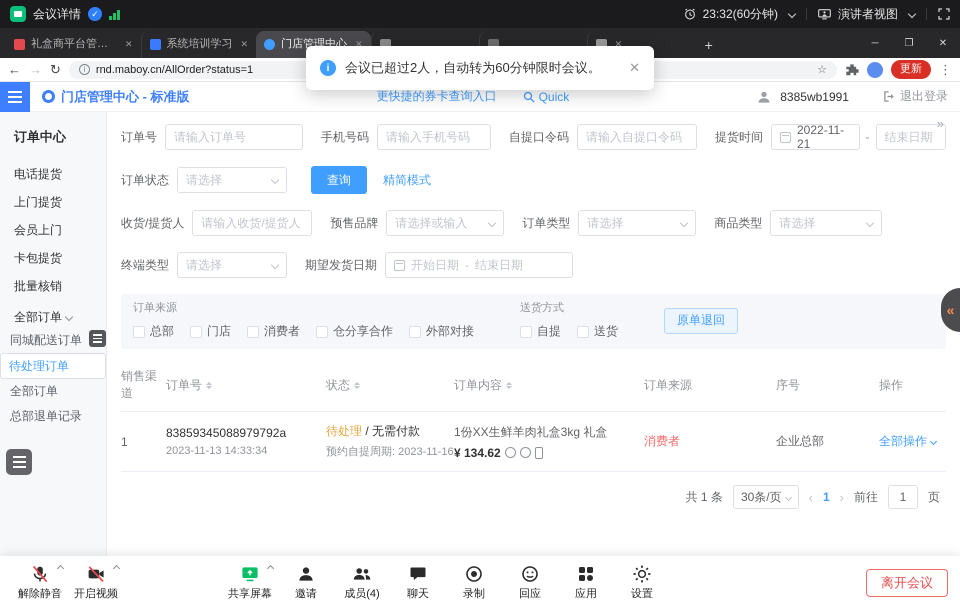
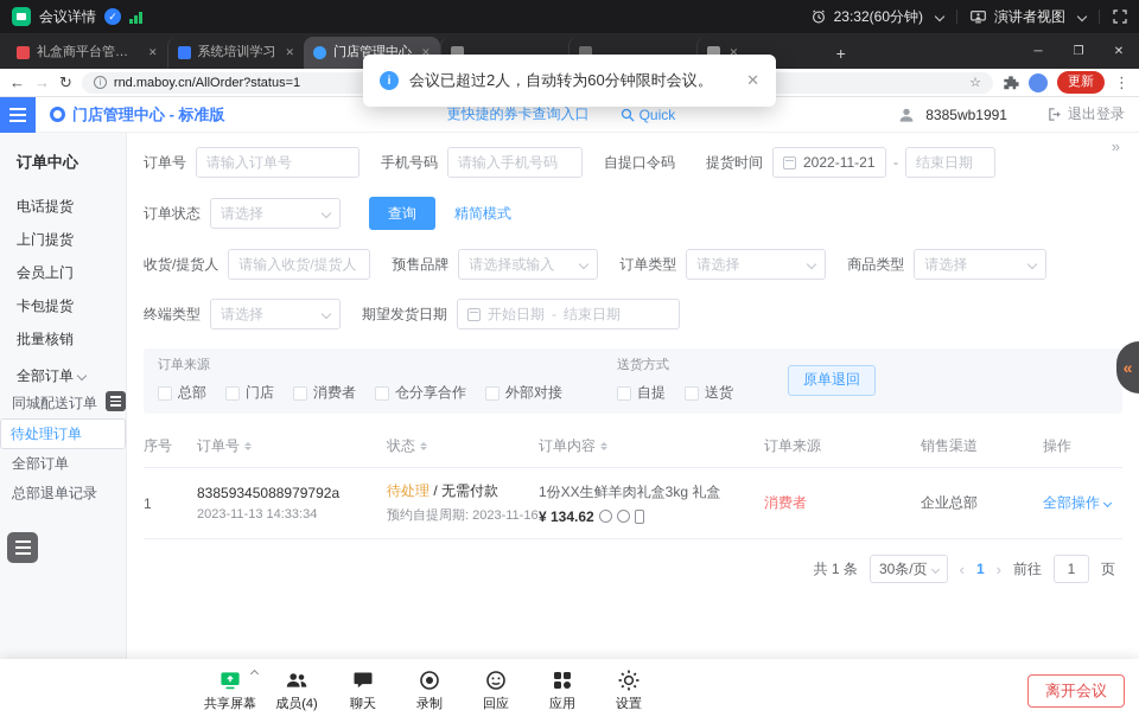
  会议详情
  ✓
  23:32(60分钟)
  演讲者视图
  礼盒商平台管理中
  ✕
  系统培训学习
  ✕
  门店管理中心
  ✕
  ✕
  +
  ─
  ❐
  ✕
  ←
  →
  ↻
  i
  rnd.maboy.cn/AllOrder?status=1
  ☆
  更新
  ⋮
  门店管理中心 - 标准版
  更快捷的券卡查询入口
  Quick
  8385wb1991
  退出登录
  订单中心
  电话提货
  上门提货
  会员上门
  卡包提货
  批量核销
  全部订单
  同城配送订单
  待处理订单
  全部订单
  总部退单记录
  »
  订单号
  请输入订单号
  手机号码
  请输入手机号码
  自提口令码
- 请输入自提口令码
  提货时间
  2022-11-21
  -
  结束日期
  订单状态
  请选择
  查询
  精简模式
  收货/提货人
  请输入收货/提货人
  预售品牌
  请选择或输入
  订单类型
  请选择
  商品类型
  请选择
  终端类型
  请选择
  期望发货日期
  开始日期
  -
  结束日期
  订单来源
  总部
  门店
  消费者
  仓分享合作
  外部对接
  送货方式
  自提
  送货
  原单退回
- 销售渠道
+ 序号
  订单号
  状态
  订单内容
  订单来源
- 序号
+ 销售渠道
  操作
  1
  83859345088979792a
  2023-11-13 14:33:34
  待处理 / 无需付款
  预约自提周期: 2023-11-16
  1份XX生鲜羊肉礼盒3kg 礼盒
  ¥ 134.62
  消费者
  企业总部
  全部操作
  共 1 条
  30条/页
  ‹
  1
  ›
  前往
  1
  页
  i
  会议已超过2人，自动转为60分钟限时会议。
  ✕
  «
- 解除静音
- 开启视频
  共享屏幕
- 邀请
  成员(4)
  聊天
  录制
  回应
  应用
  设置
  离开会议
